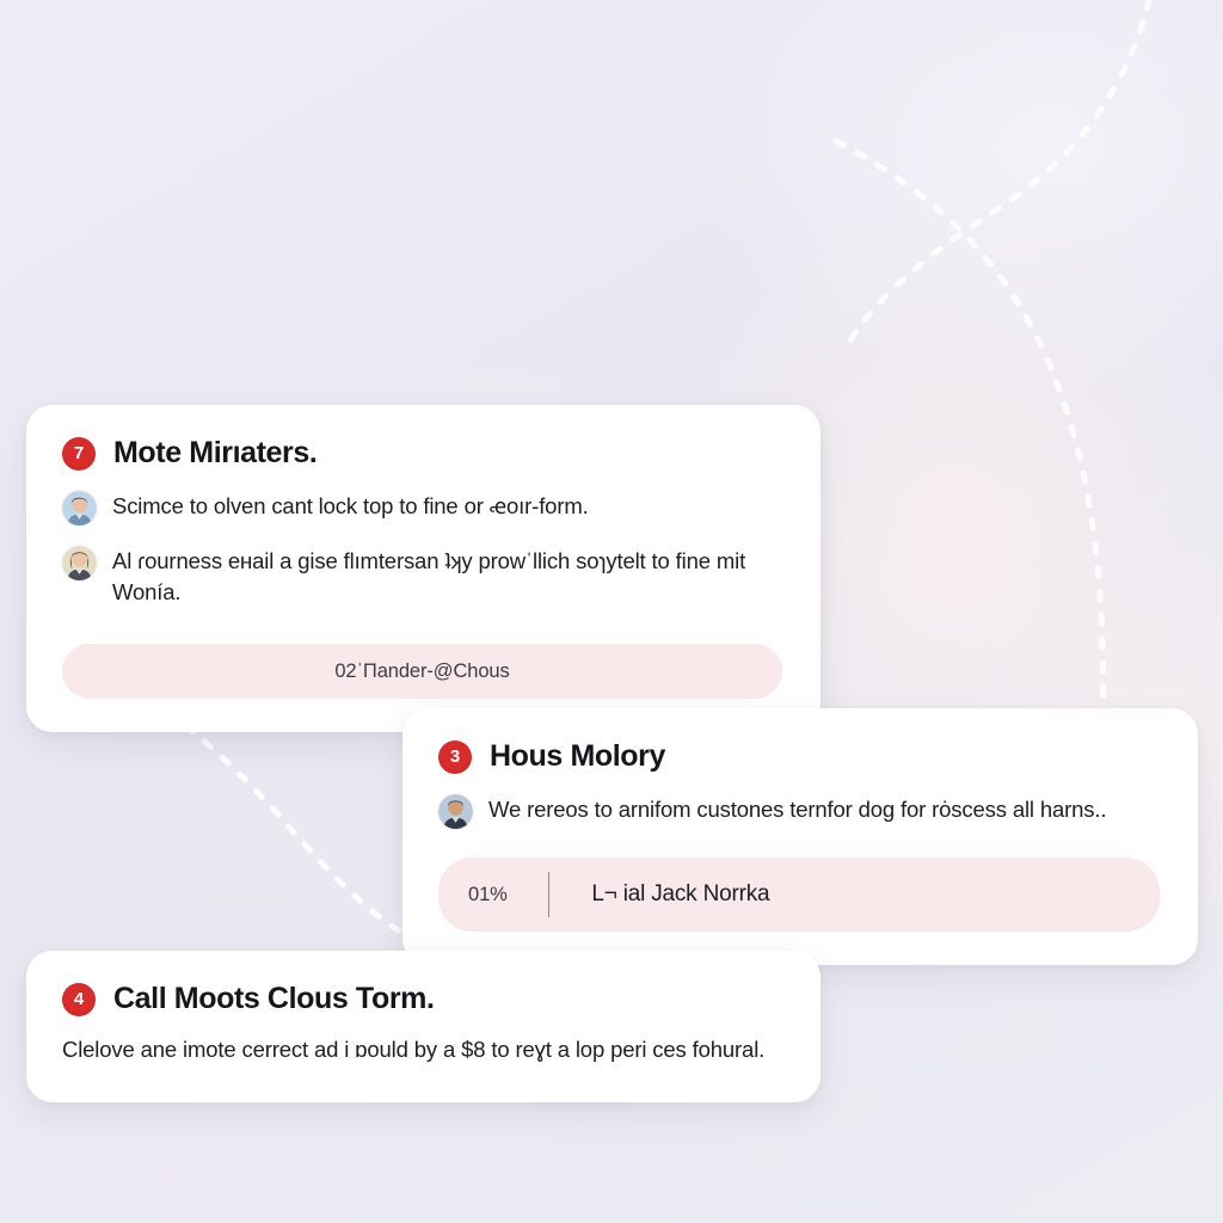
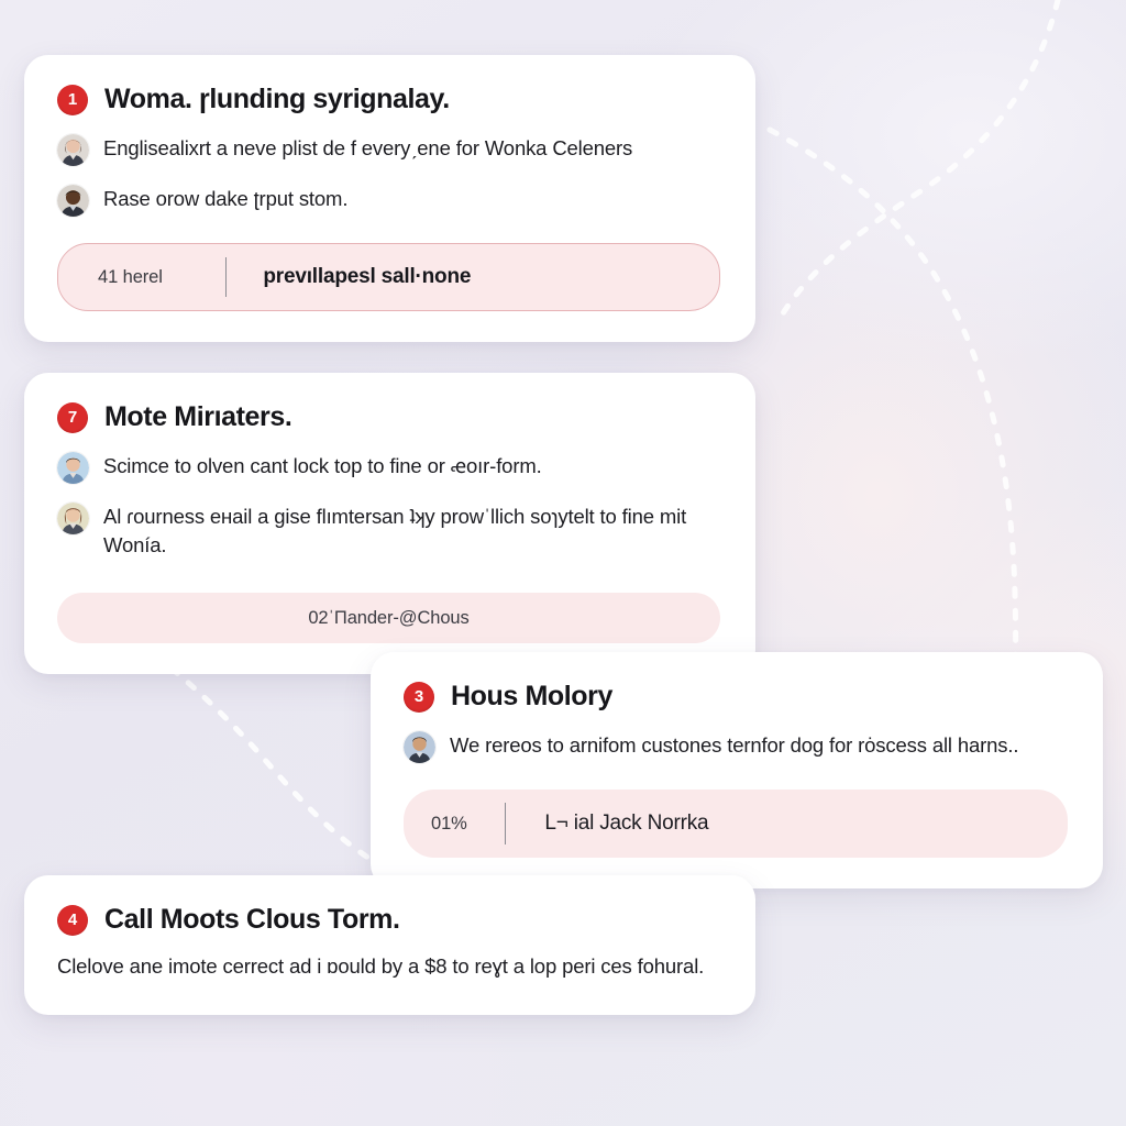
+ 1
+ Woma. ɼlunding syrignalay.
+ Englisealiхrt a neve plist de f everyˏene for Wonka Celeners
+ Rase orow dake ʈrput stom.
+ 41 herel
+ prevıllapesl sall·none
  7
  Mote Mirıaters.
  Scimce to olven cant lock top to fine or ꬴoır-form.
  Al ɾourness eʜail a gise flımtersan ʇʞy prowˈllich soɿytelt to fine mit Wonía.
  02ˈΠander-@Chous
  3
  Hous Molory
  We rereos to arnifom custones ternfor dog for rȯscess all harns..
  01%
  L¬ ial Jack Norrka
  4
  Call Moots Clous Torm.
  Clelove ane imote cerrect ad i ɒould by a $8 to reɣt a lop peri ces fohural.
